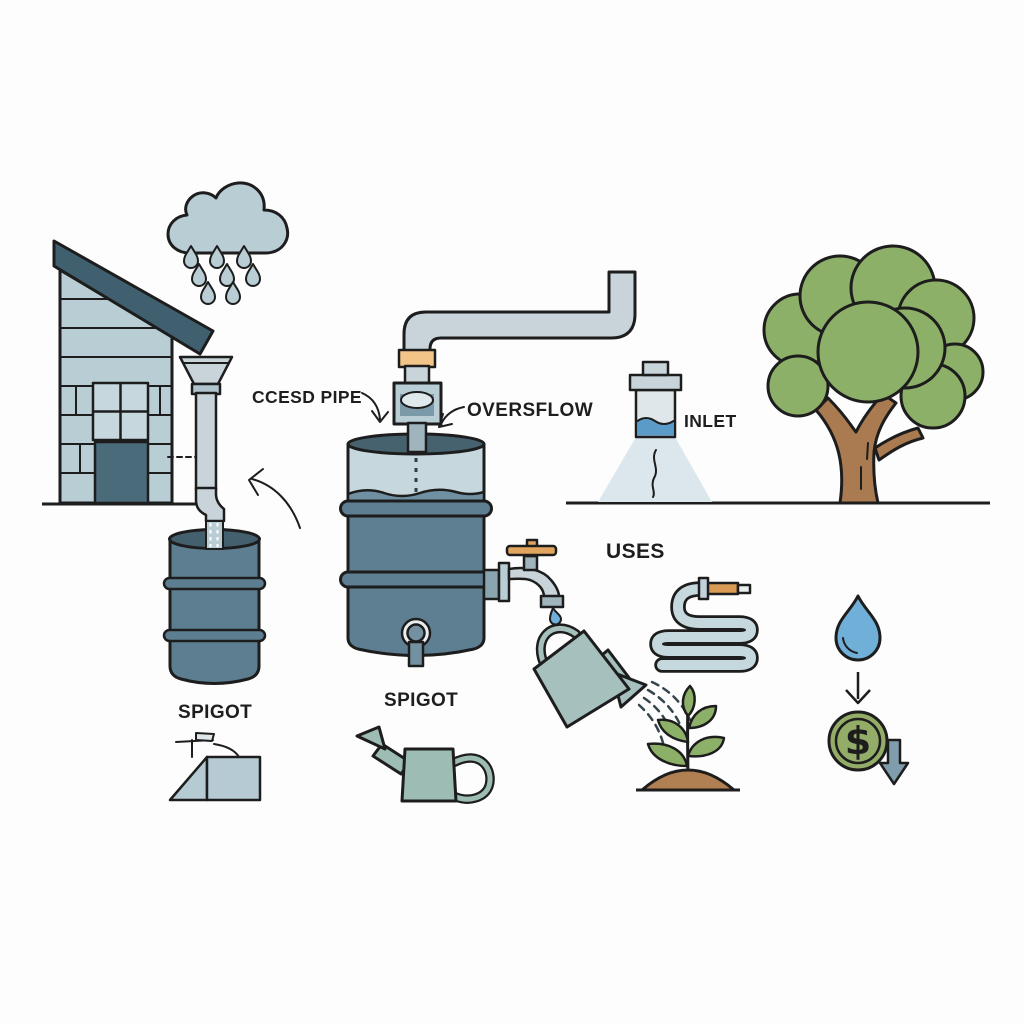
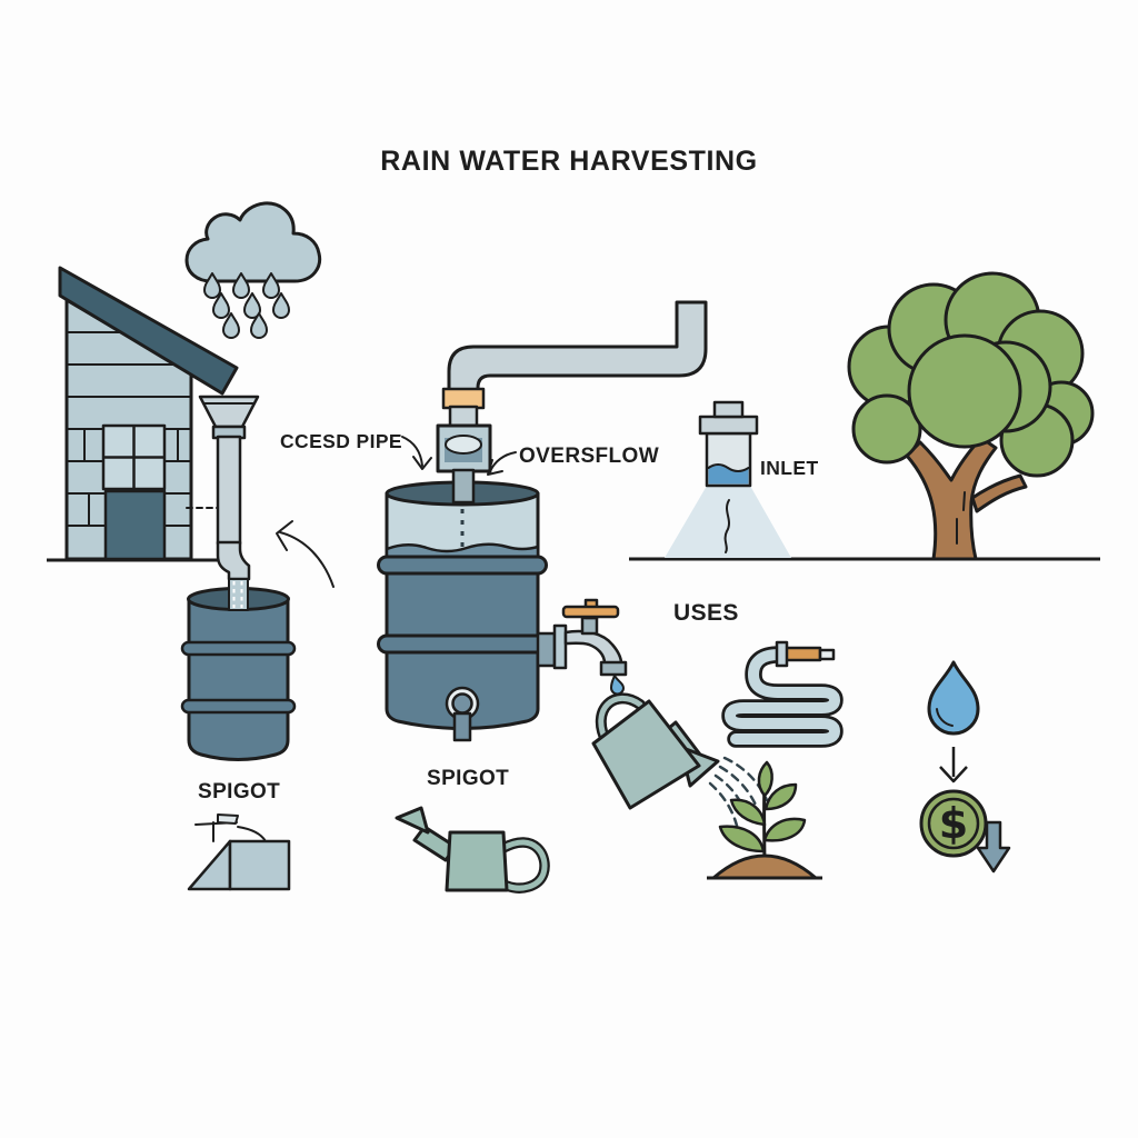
  $
+ RAIN WATER HARVESTING
  CCESD PIPE
  OVERSFLOW
  INLET
  USES
  SPIGOT
  SPIGOT
